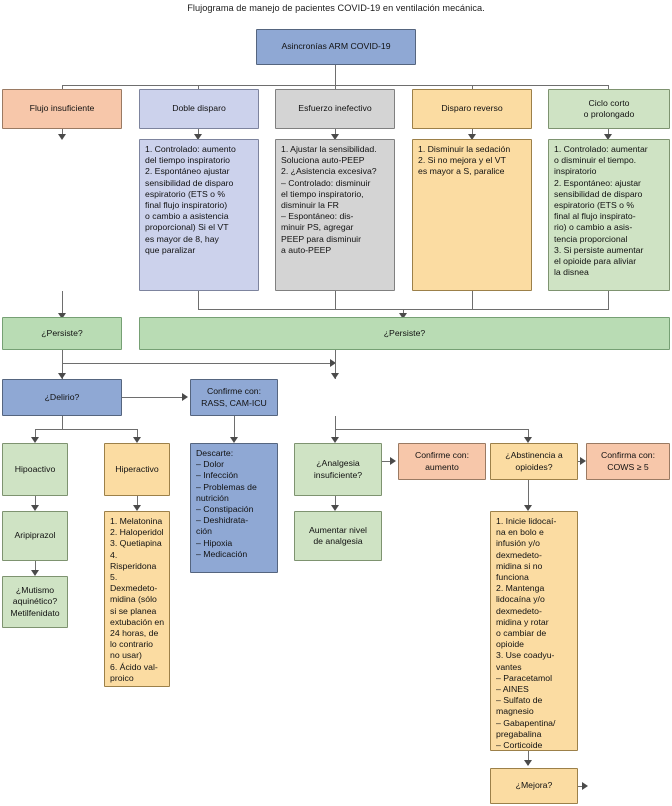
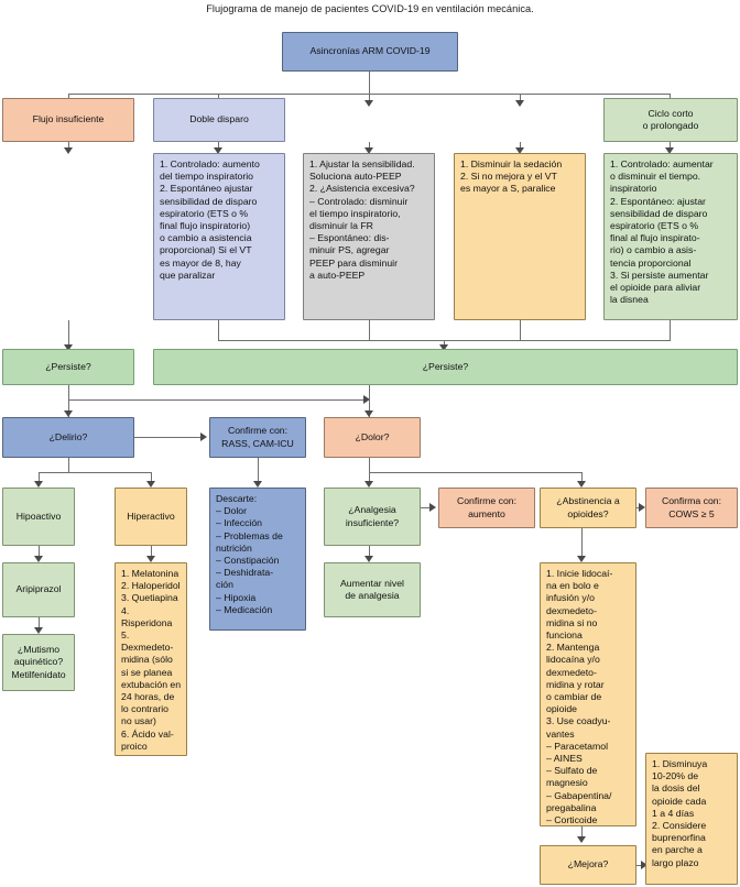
  Flujograma de manejo de pacientes COVID-19 en ventilación mecánica.
  Asincronías ARM COVID-19
  Flujo insuficiente
  Doble disparo
- Esfuerzo inefectivo
- Disparo reverso
  Ciclo corto
  o prolongado
  1. Controlado: aumento
  del tiempo inspiratorio
  2. Espontáneo ajustar
  sensibilidad de disparo
  espiratorio (ETS o %
  final flujo inspiratorio)
  o cambio a asistencia
  proporcional) Si el VT
  es mayor de 8, hay
  que paralizar
  1. Ajustar la sensibilidad.
  Soluciona auto-PEEP
  2. ¿Asistencia excesiva?
  – Controlado: disminuir
  el tiempo inspiratorio,
  disminuir la FR
  – Espontáneo: dis-
  minuir PS, agregar
  PEEP para disminuir
  a auto-PEEP
  1. Disminuir la sedación
  2. Si no mejora y el VT
  es mayor a S, paralice
  1. Controlado: aumentar
  o disminuir el tiempo.
  inspiratorio
  2. Espontáneo: ajustar
  sensibilidad de disparo
  espiratorio (ETS o %
  final al flujo inspirato-
  rio) o cambio a asis-
  tencia proporcional
  3. Si persiste aumentar
  el opioide para aliviar
  la disnea
  ¿Persiste?
  ¿Persiste?
  ¿Delirio?
  Confirme con:
  RASS, CAM-ICU
+ ¿Dolor?
  Hipoactivo
  Hiperactivo
  Descarte:
  – Dolor
  – Infección
  – Problemas de
  nutrición
  – Constipación
  – Deshidrata-
  ción
  – Hipoxia
  – Medicación
  ¿Analgesia
  insuficiente?
  Confirme con:
  aumento
  ¿Abstinencia a
  opioides?
  Confirma con:
  COWS ≥ 5
  Aripiprazol
  1. Melatonina
  2. Haloperidol
  3. Quetiapina
  4. Risperidona
  5. Dexmedeto-
  midina (sólo
  si se planea
  extubación en
  24 horas, de
  lo contrario
  no usar)
  6. Ácido val-
  proico
  Aumentar nivel
  de analgesia
  1. Inicie lidocaí-
  na en bolo e
  infusión y/o
  dexmedeto-
  midina si no
  funciona
  2. Mantenga
  lidocaína y/o
  dexmedeto-
  midina y rotar
  o cambiar de
  opioide
  3. Use coadyu-
  vantes
  – Paracetamol
  – AINES
  – Sulfato de
  magnesio
  – Gabapentina/
  pregabalina
  – Corticoide
  ¿Mutismo
  aquinético?
  Metilfenidato
  ¿Mejora?
+ 1. Disminuya
+ 10-20% de
+ la dosis del
+ opioide cada
+ 1 a 4 días
+ 2. Considere
+ buprenorfina
+ en parche a
+ largo plazo
